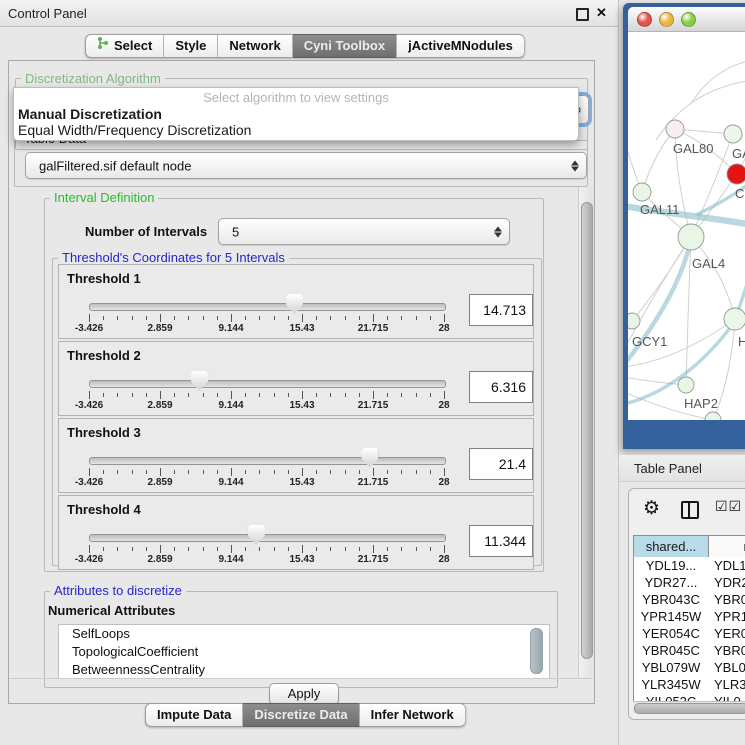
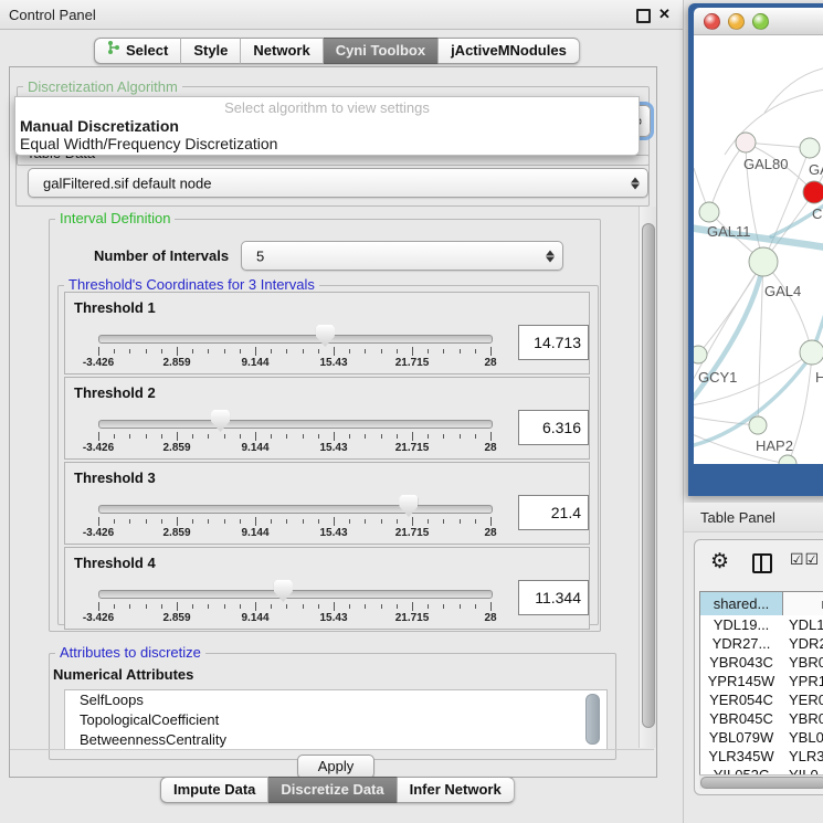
  Control Panel
  ✕
  Select
  Style
  Network
  Cyni Toolbox
  jActiveMNodules
  Discretization Algorithm
  Select algorithm to view settings
  Manual Discretization
  Equal Width/Frequency Discretization
  galFiltered.sif default node
  Interval Definition
  Number of Intervals
  5
- Threshold's Coordinates for 5 Intervals
+ Threshold's Coordinates for 3 Intervals
  Threshold 1
  -3.426
  2.859
  9.144
  15.43
  21.715
  28
  14.713
  Threshold 2
  -3.426
  2.859
  9.144
  15.43
  21.715
  28
  6.316
  Threshold 3
  -3.426
  2.859
  9.144
  15.43
  21.715
  28
  21.4
  Threshold 4
  -3.426
  2.859
  9.144
  15.43
  21.715
  28
  11.344
  Attributes to discretize
  Numerical Attributes
  SelfLoops
  TopologicalCoefficient
  BetweennessCentrality
  Apply
  Impute Data
  Discretize Data
  Infer Network
  GAL80
  C
  GAL11
  GAL4
  GCY1
  H
  HAP2
  Table Panel
  ⚙
  ☑☑
  shared...
  YDL19...
  YDL1
  YDR27...
  YDR
  YBR043C
  YBR0
  YPR145W
  YPR1
  YER054C
  YER0
  YBR045C
  YBR0
  YBL079W
  YBL0
  YLR345W
  YLR3
